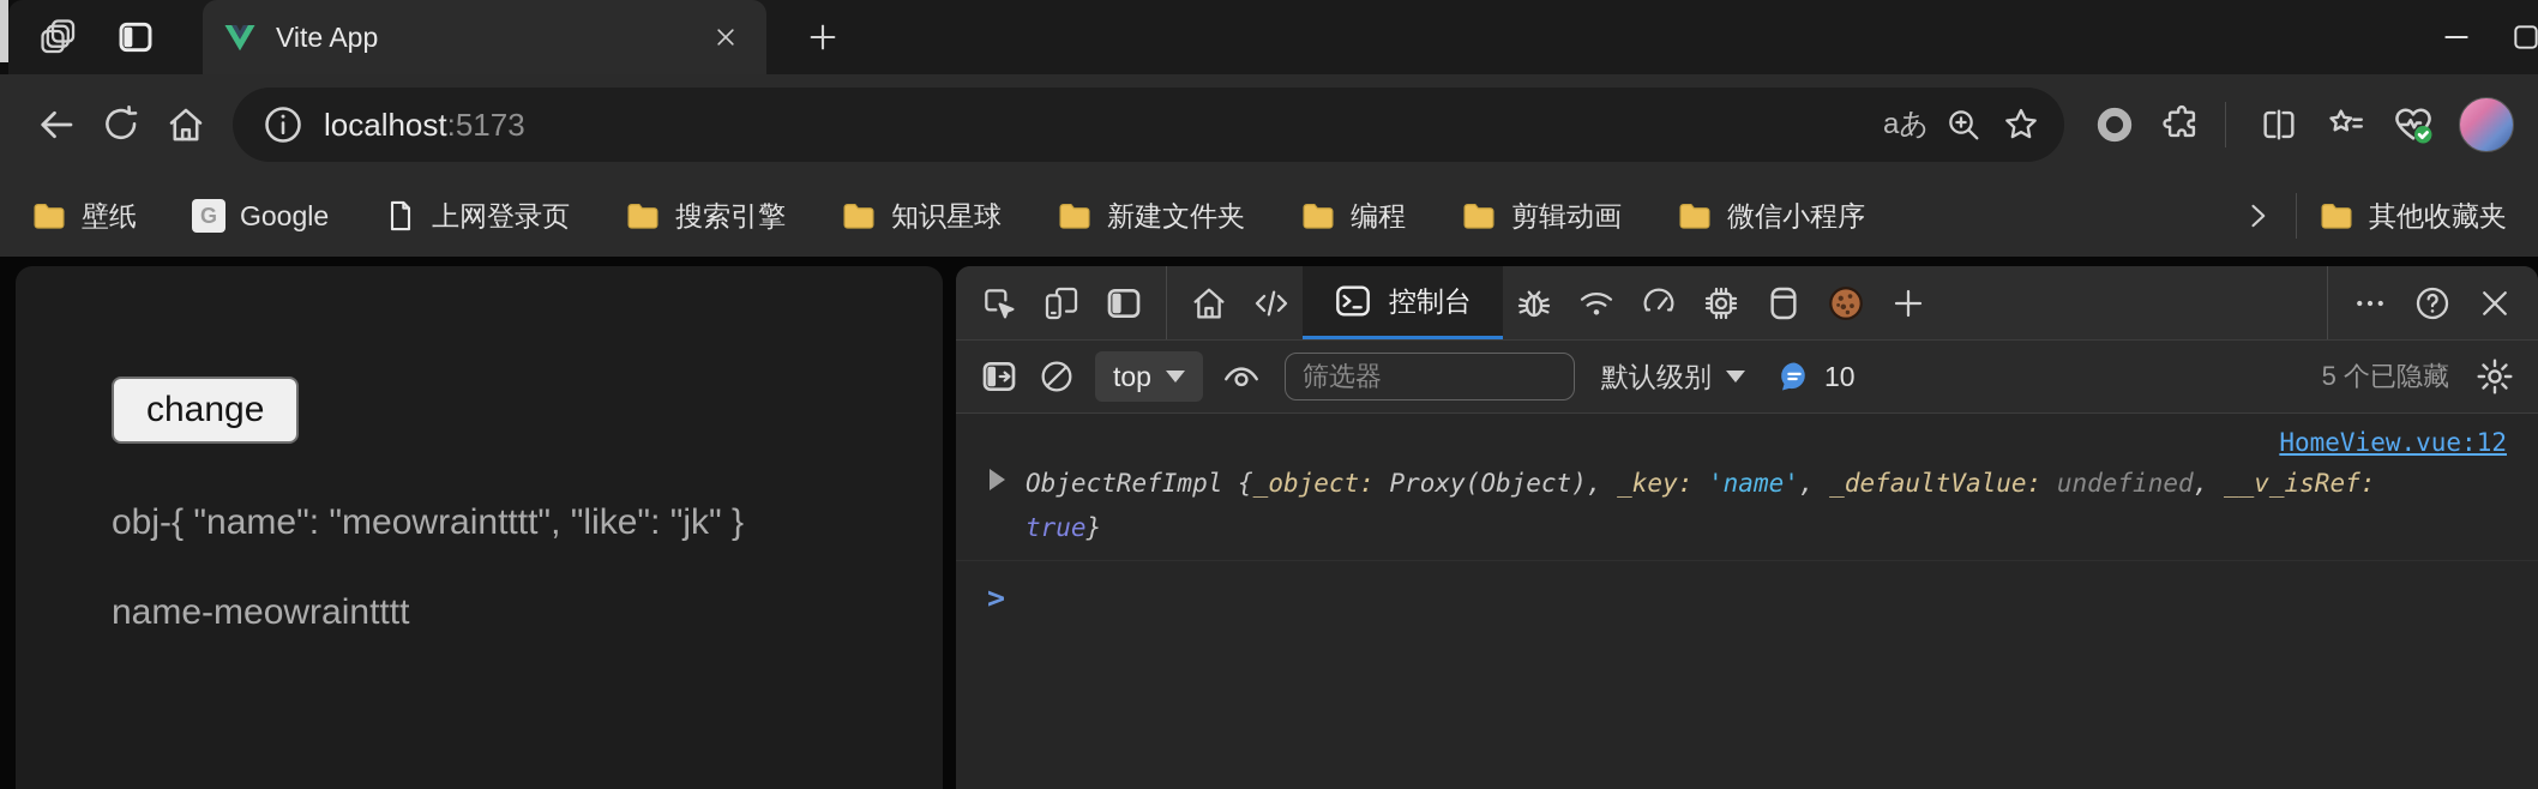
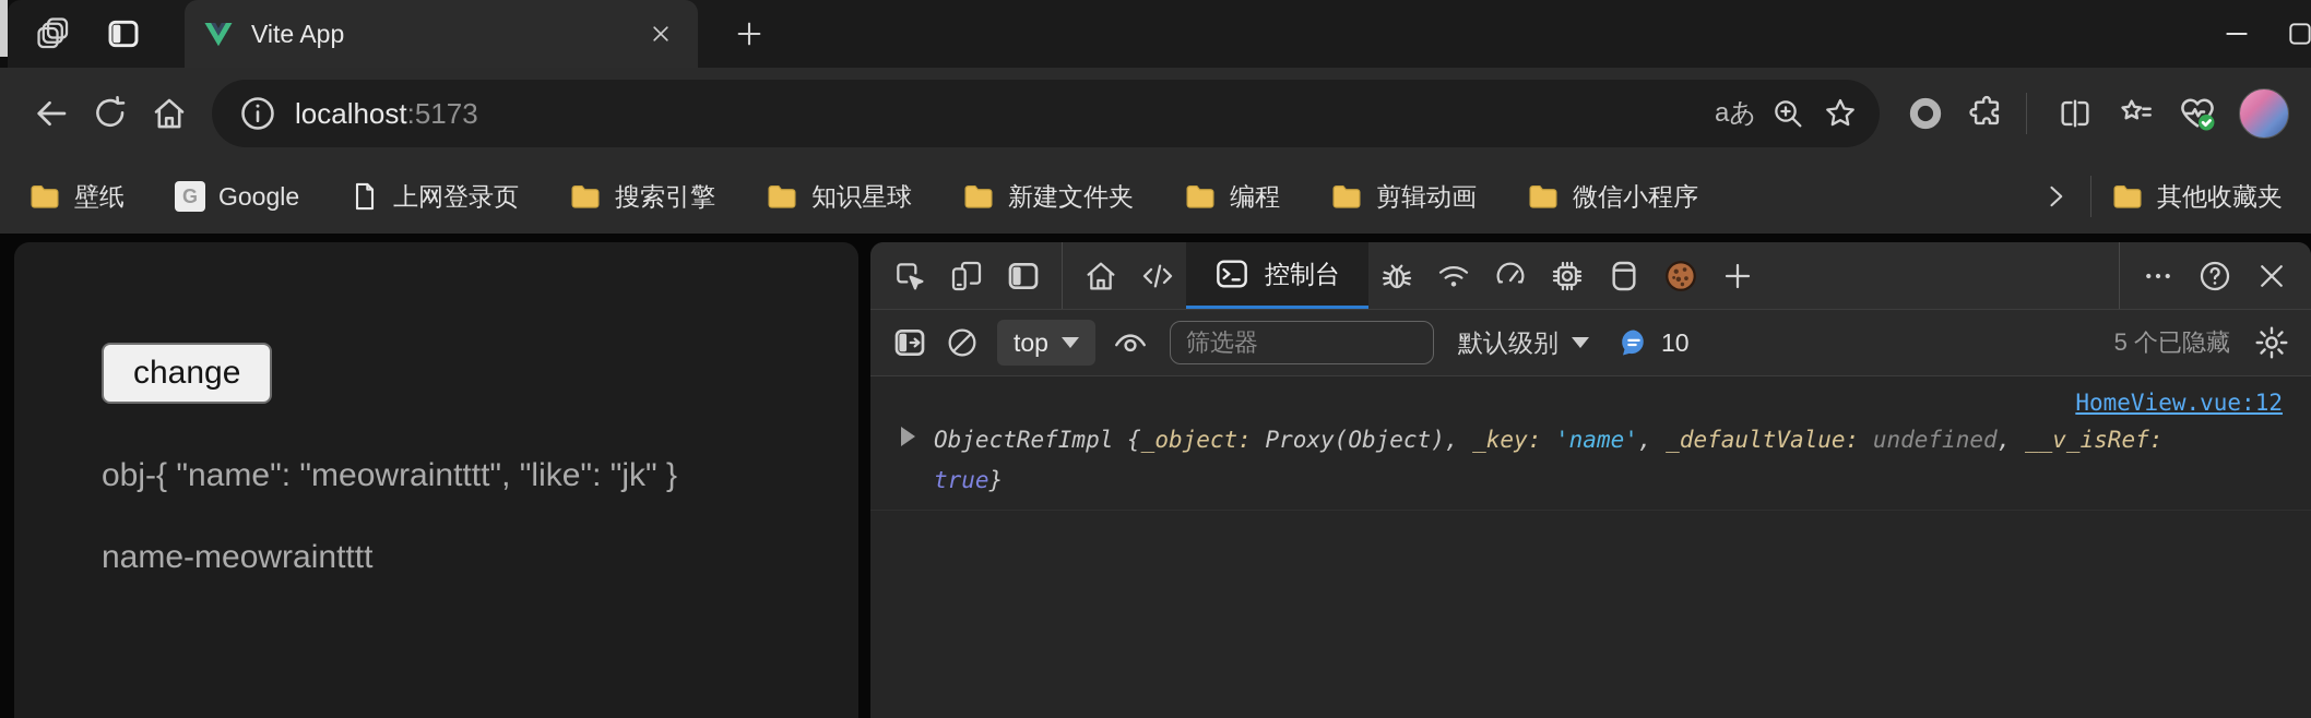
  Vite App
  localhost:5173
  aあ
  壁纸
  G
  Google
  上网登录页
  搜索引擎
  知识星球
  新建文件夹
  编程
  剪辑动画
  微信小程序
  其他收藏夹
  change
  obj-{ "name": "meowraintttt", "like": "jk" }
  name-meowraintttt
  控制台
  top
  筛选器
  默认级别
  10
  5 个已隐藏
  HomeView.vue:12
  ObjectRefImpl {_object: Proxy(Object), _key: 'name', _defaultValue: undefined, __v_isRef: true}
- >
